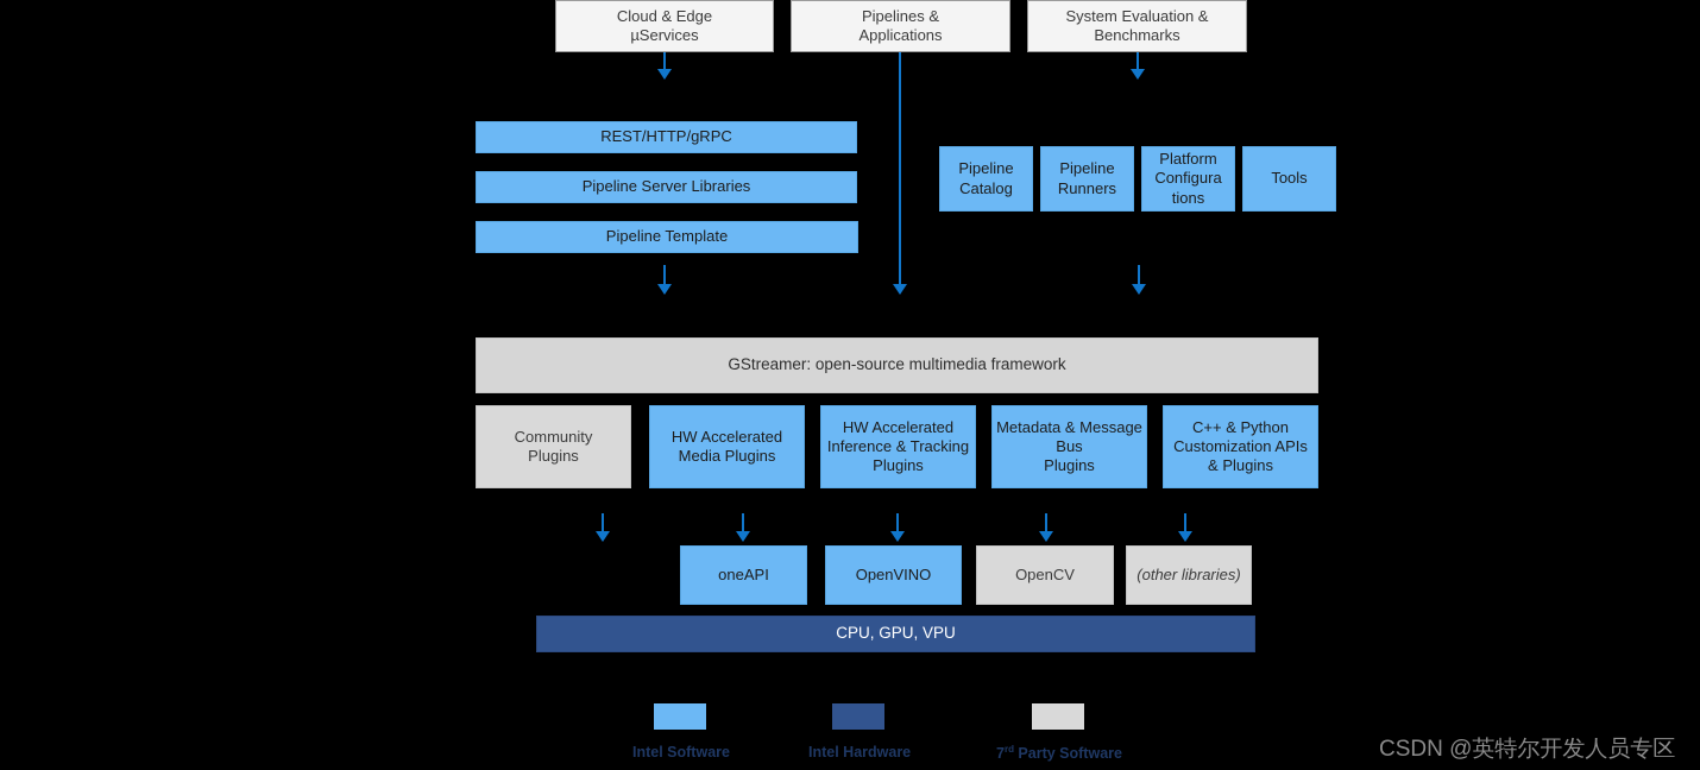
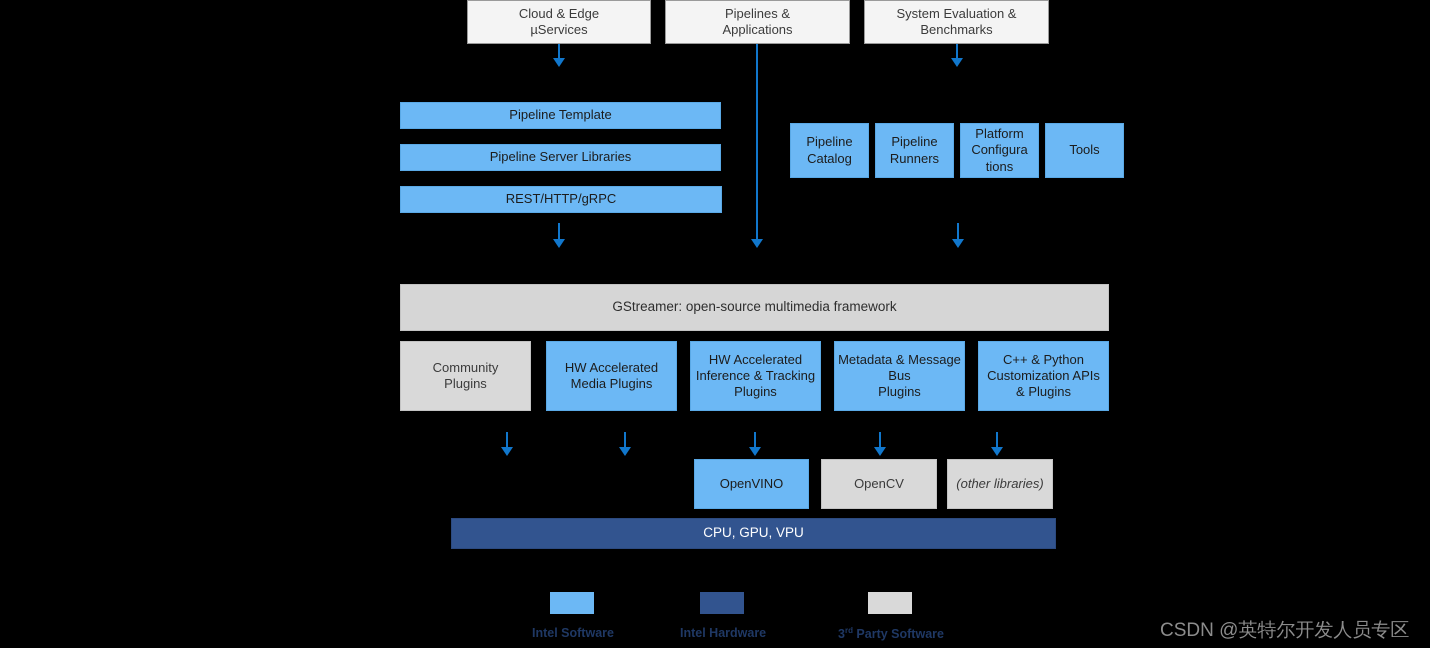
  Cloud & Edge
  µServices
  Pipelines &
  Applications
  System Evaluation &
  Benchmarks
- REST/HTTP/gRPC
+ Pipeline Template
  Pipeline Server Libraries
- Pipeline Template
+ REST/HTTP/gRPC
  Pipeline
  Catalog
  Pipeline
  Runners
  Platform
  Configura
  tions
  Tools
  GStreamer: open-source multimedia framework
  Community
  Plugins
  HW Accelerated
  Media Plugins
  HW Accelerated
  Inference & Tracking
  Plugins
  Metadata & Message
  Bus
  Plugins
  C++ & Python
  Customization APIs
  & Plugins
- oneAPI
  OpenVINO
  OpenCV
  (other libraries)
  CPU, GPU, VPU
  Intel Software
  Intel Hardware
- 7rd Party Software
+ 3rd Party Software
  CSDN @英特尔开发人员专区
